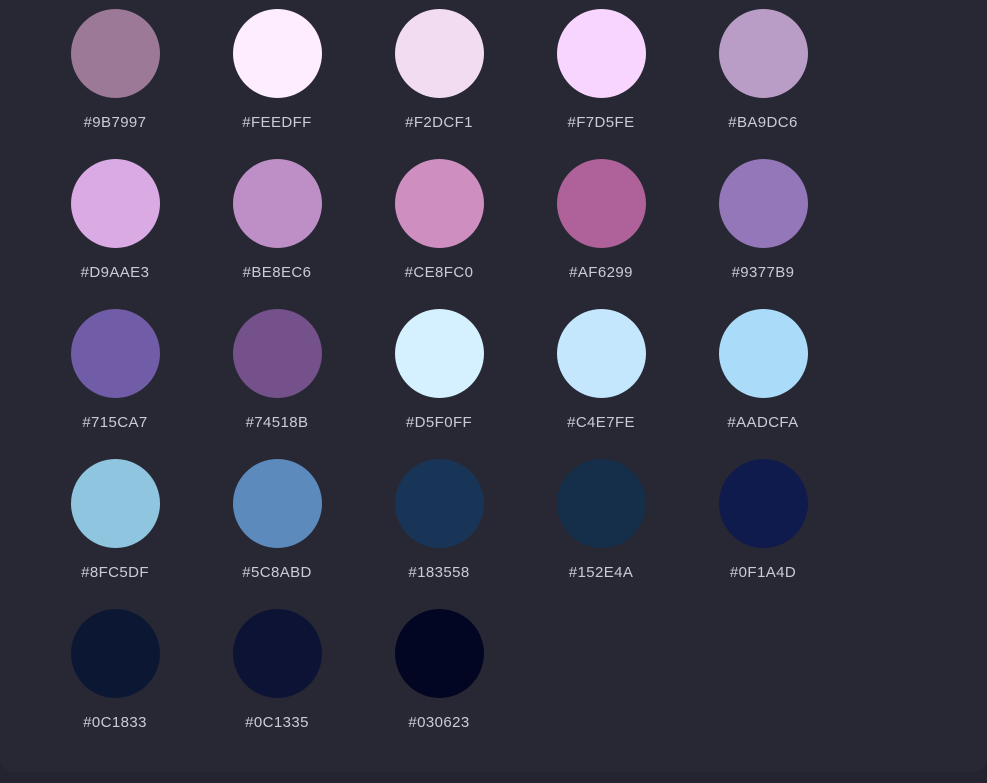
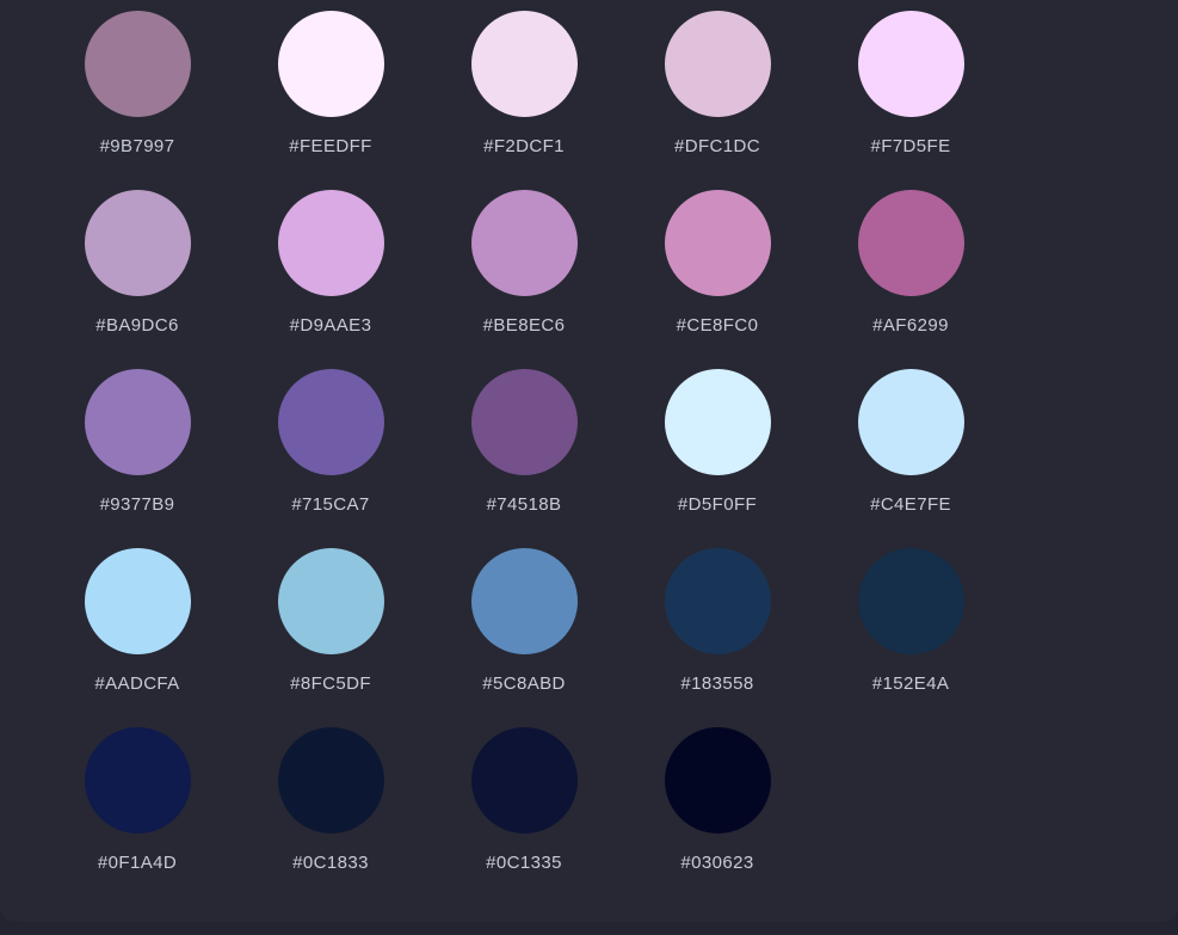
  #9B7997
  #FEEDFF
  #F2DCF1
+ #DFC1DC
  #F7D5FE
  #BA9DC6
  #D9AAE3
  #BE8EC6
  #CE8FC0
  #AF6299
  #9377B9
  #715CA7
  #74518B
  #D5F0FF
  #C4E7FE
  #AADCFA
  #8FC5DF
  #5C8ABD
  #183558
  #152E4A
  #0F1A4D
  #0C1833
  #0C1335
  #030623
